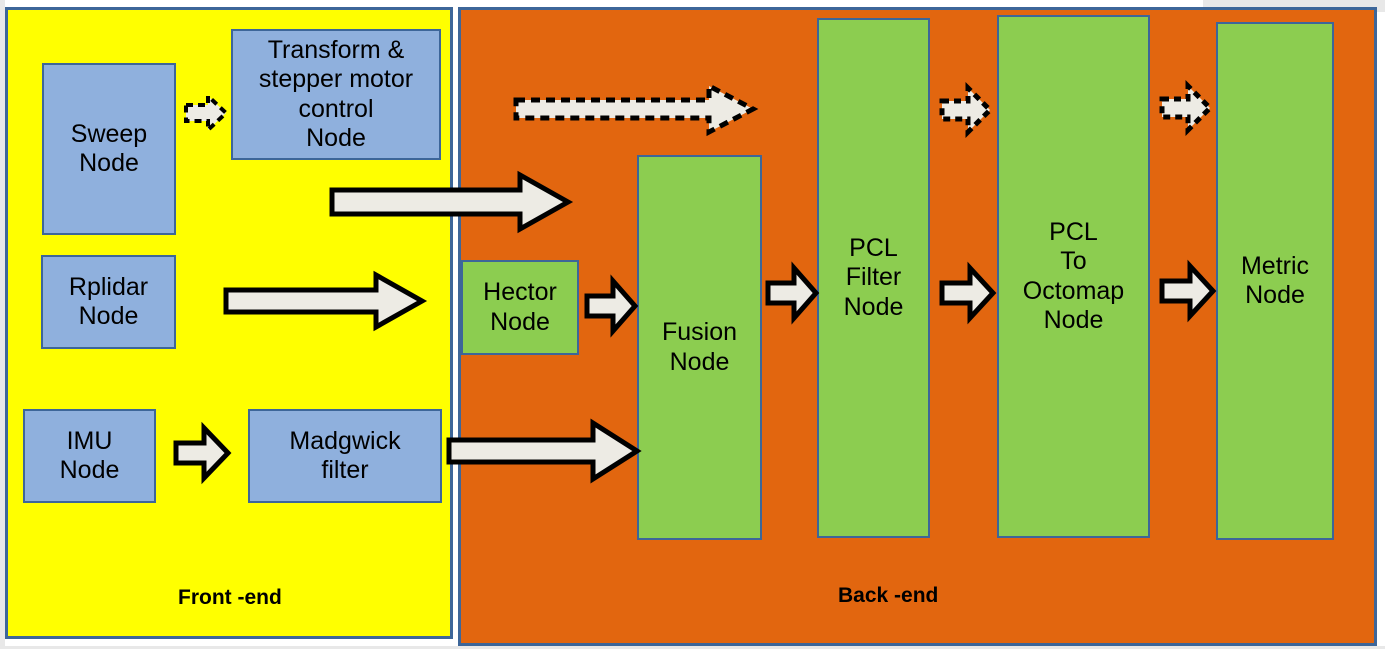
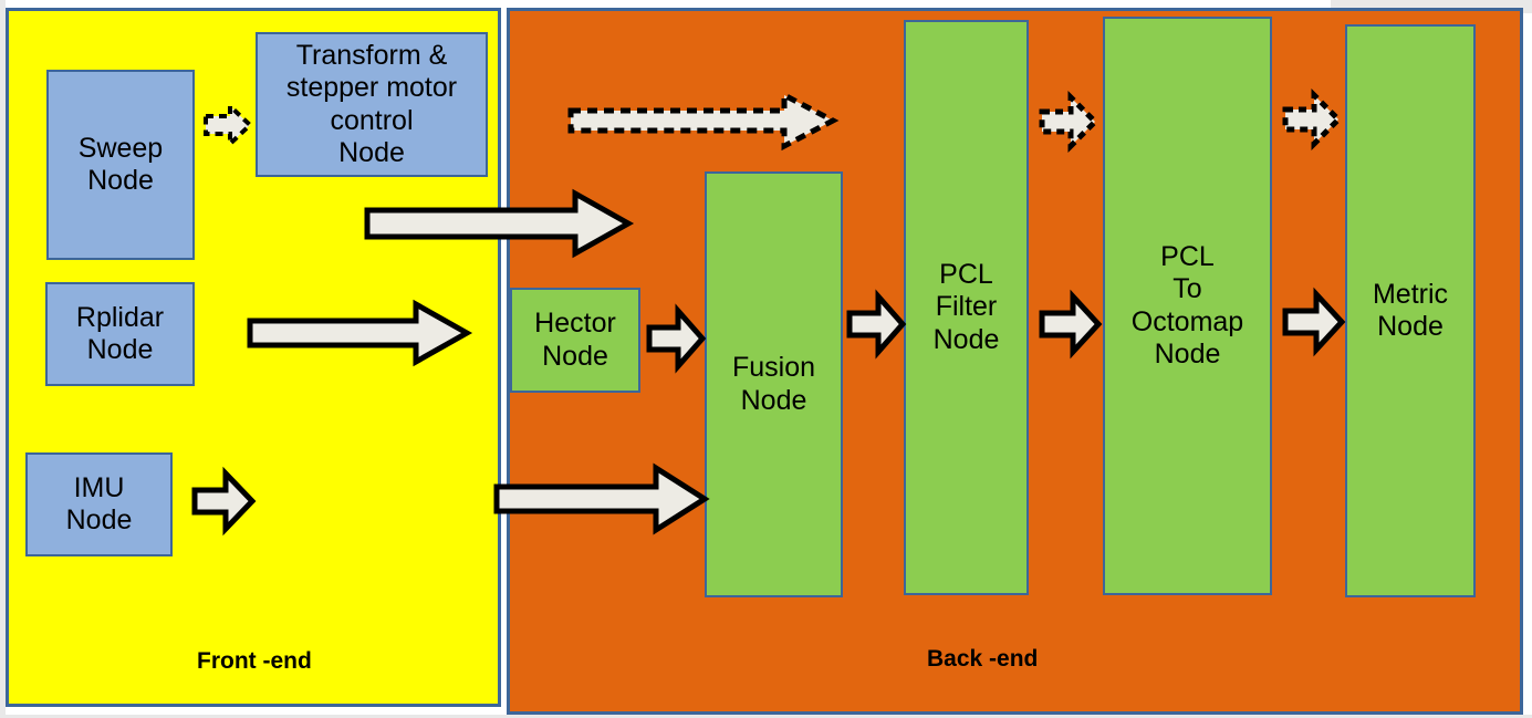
  Sweep
  Node
  Transform &
  stepper motor
  control
  Node
  Rplidar
  Node
  IMU
  Node
- Madgwick
- filter
  Front -end
  Hector
  Node
  Fusion
  Node
  PCL
  Filter
  Node
  PCL
  To
  Octomap
  Node
  Metric
  Node
  Back -end
